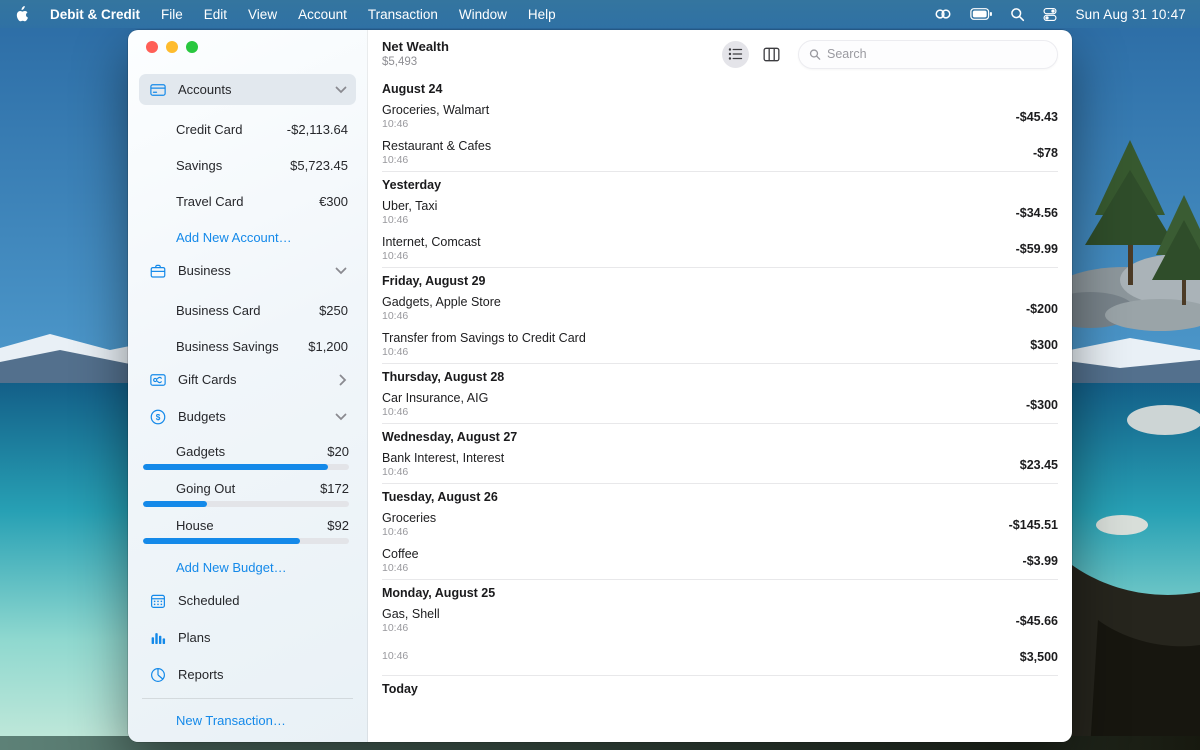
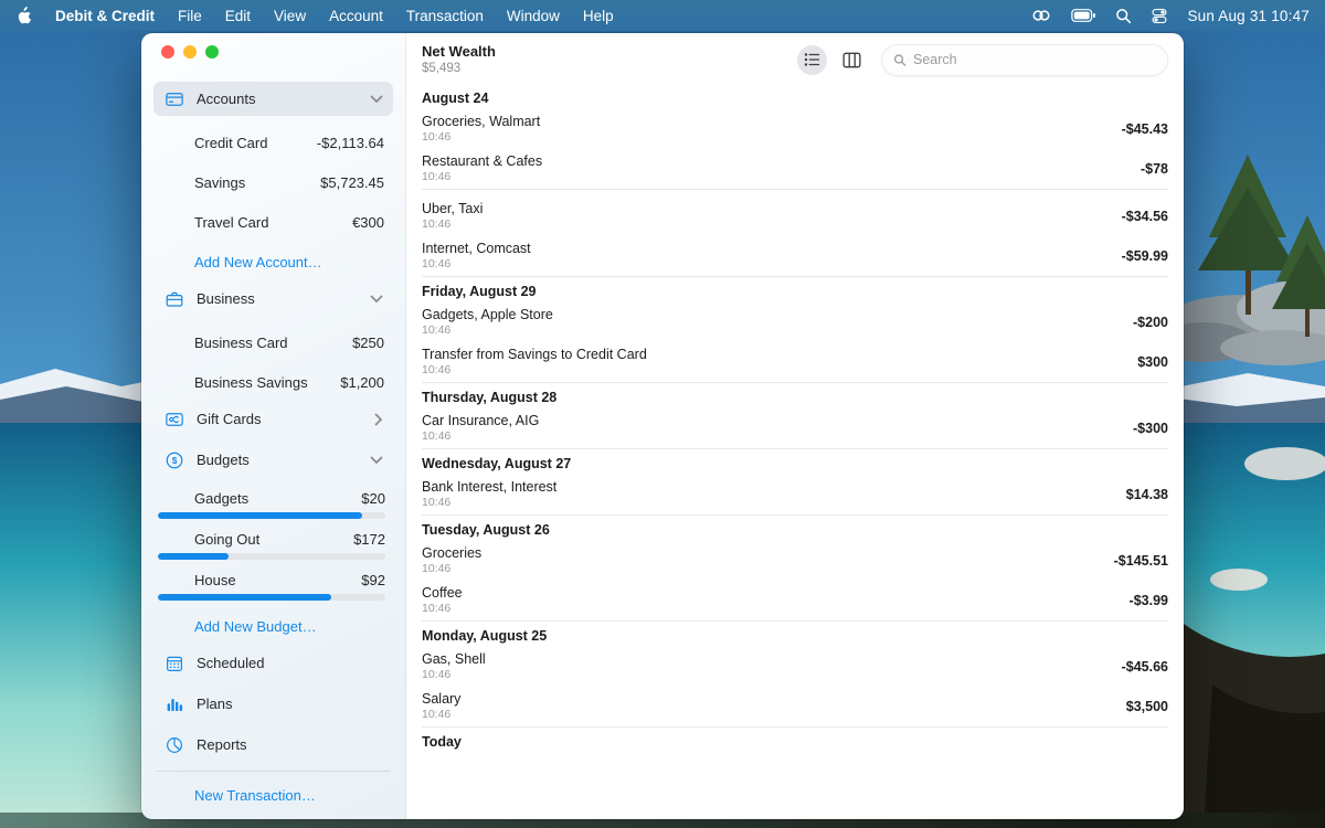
  Debit & Credit
  File
  Edit
  View
  Account
  Transaction
  Window
  Help
  Sun Aug 31 10:47
  Accounts
  Credit Card
  -$2,113.64
  Savings
  $5,723.45
  Travel Card
  €300
  Add New Account…
  Business
  Business Card
  $250
  Business Savings
  $1,200
  Gift Cards
  $
  Budgets
  Gadgets
  $20
  Going Out
  $172
  House
  $92
  Add New Budget…
  Scheduled
  Plans
  Reports
  New Transaction…
  Net Wealth
  $5,493
  Search
  August 24
  Groceries, Walmart
  10:46
  -$45.43
  Restaurant & Cafes
  10:46
  -$78
- Yesterday
  Uber, Taxi
  10:46
  -$34.56
  Internet, Comcast
  10:46
  -$59.99
  Friday, August 29
  Gadgets, Apple Store
  10:46
  -$200
  Transfer from Savings to Credit Card
  10:46
  $300
  Thursday, August 28
  Car Insurance, AIG
  10:46
  -$300
  Wednesday, August 27
  Bank Interest, Interest
  10:46
- $23.45
+ $14.38
  Tuesday, August 26
  Groceries
  10:46
  -$145.51
  Coffee
  10:46
  -$3.99
  Monday, August 25
  Gas, Shell
  10:46
  -$45.66
+ Salary
  10:46
  $3,500
  Today
